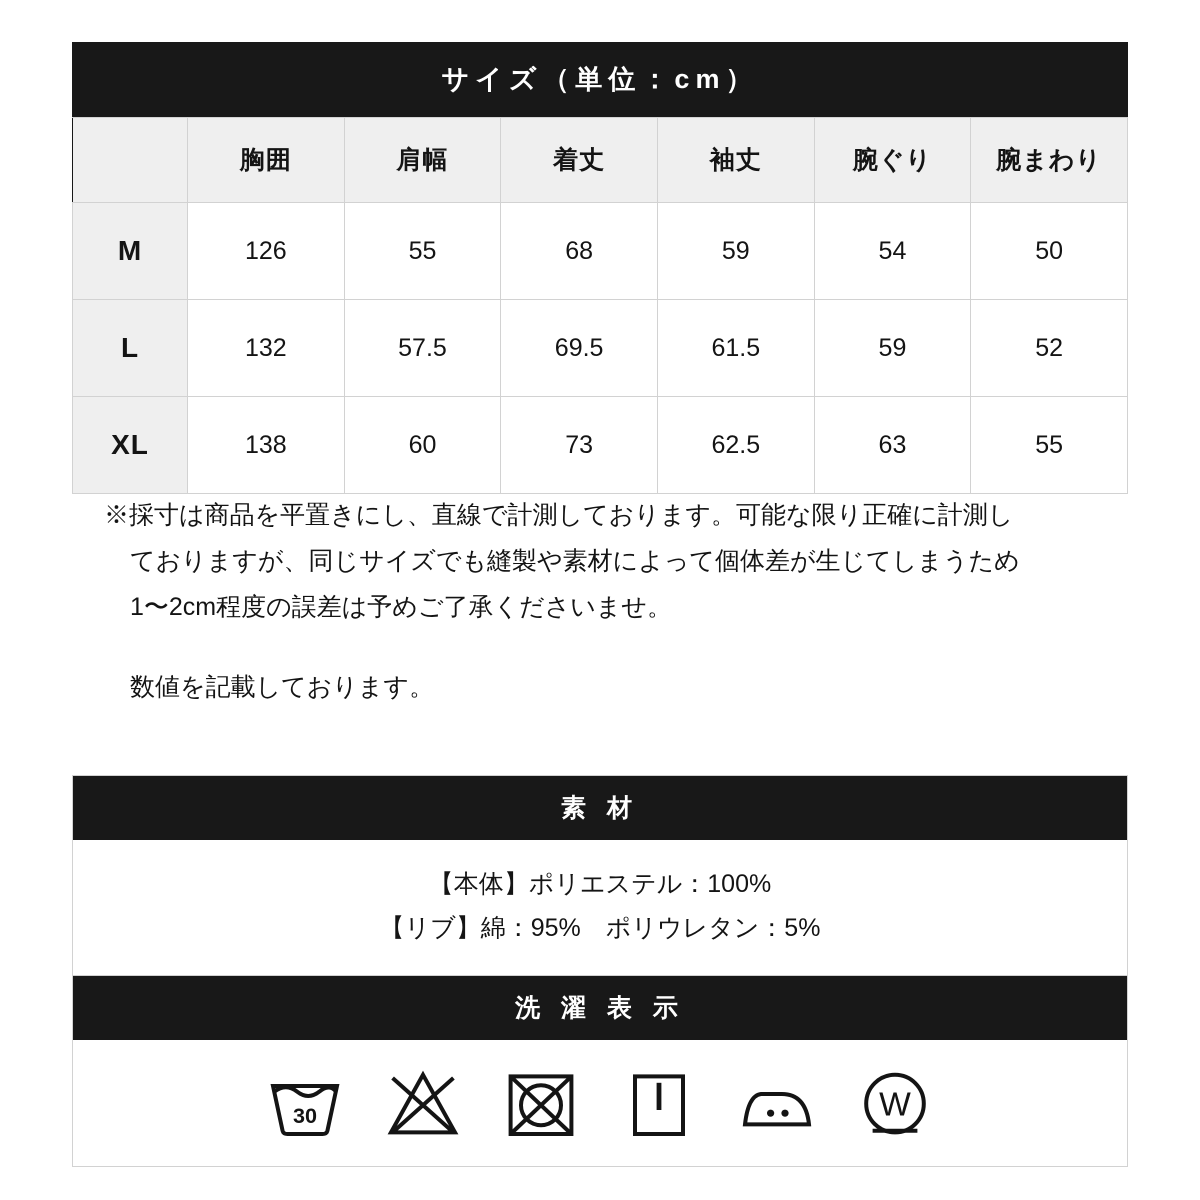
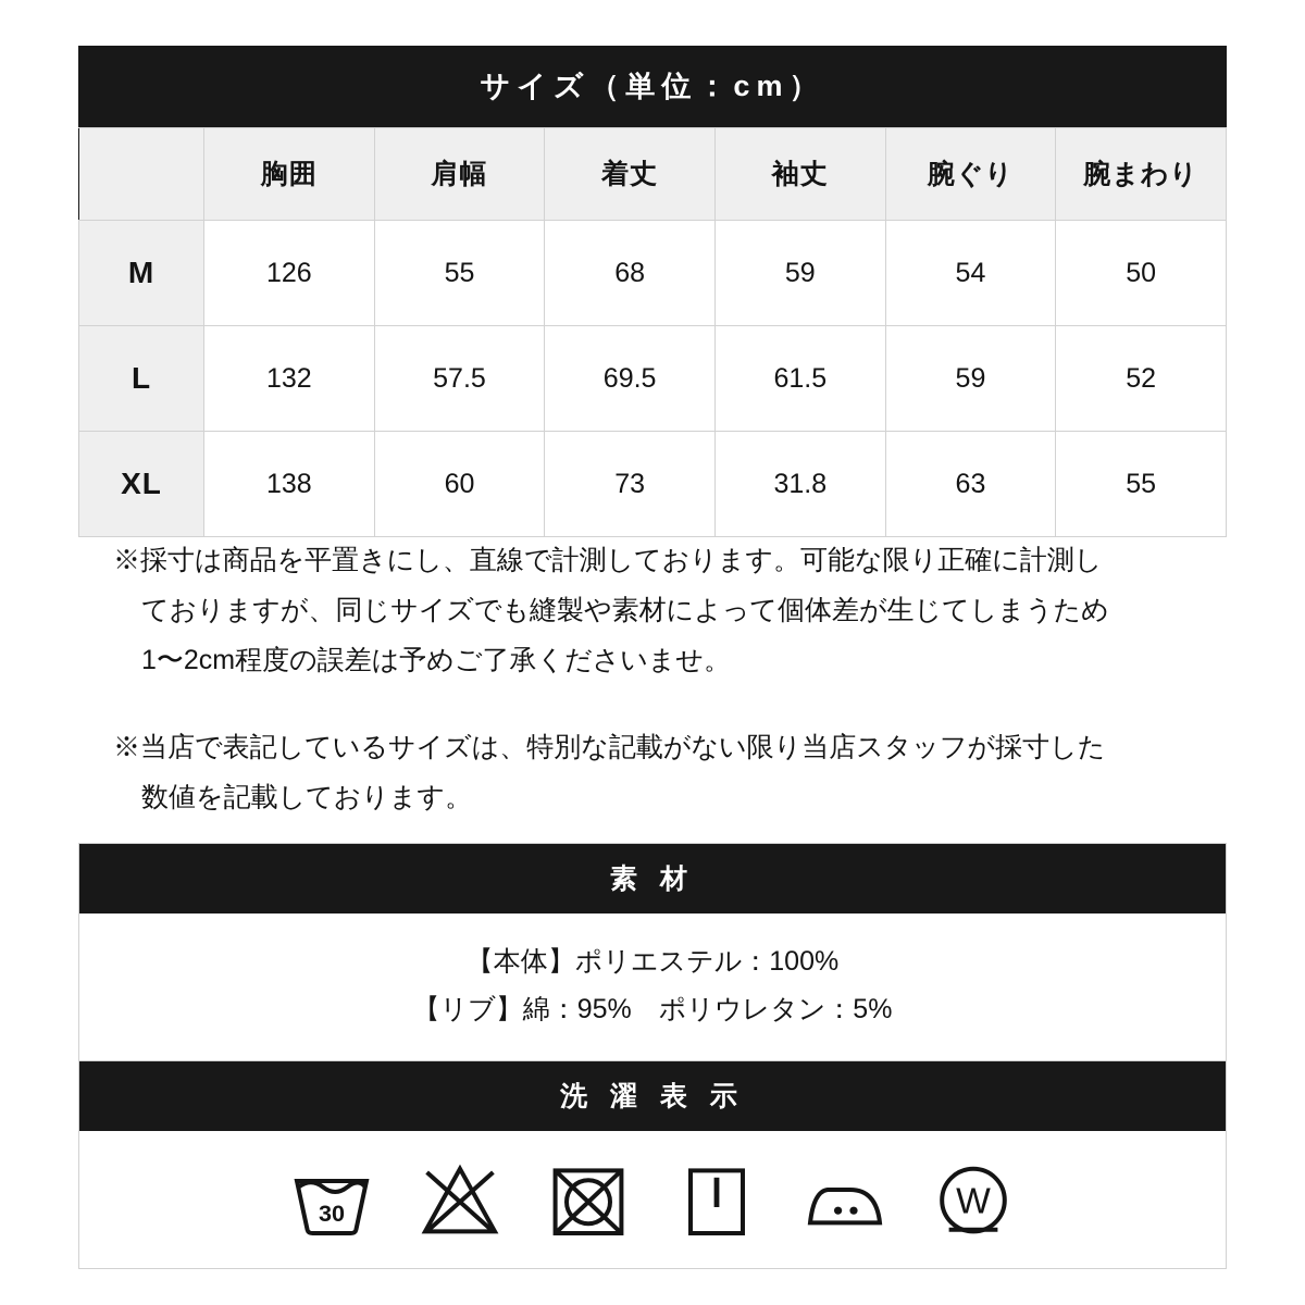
  サイズ（単位：cm）
  	胸囲	肩幅	着丈	袖丈	腕ぐり	腕まわり
  M	126	55	68	59	54	50
  L	132	57.5	69.5	61.5	59	52
- XL	138	60	73	62.5	63	55
+ XL	138	60	73	31.8	63	55
  ※採寸は商品を平置きにし、直線で計測しております。可能な限り正確に計測し
  ておりますが、同じサイズでも縫製や素材によって個体差が生じてしまうため
  1〜2cm程度の誤差は予めご了承くださいませ。
+ ※当店で表記しているサイズは、特別な記載がない限り当店スタッフが採寸した
  数値を記載しております。
  素 材
  【本体】ポリエステル：100%
  【リブ】綿：95% ポリウレタン：5%
  洗 濯 表 示
  30
  W
